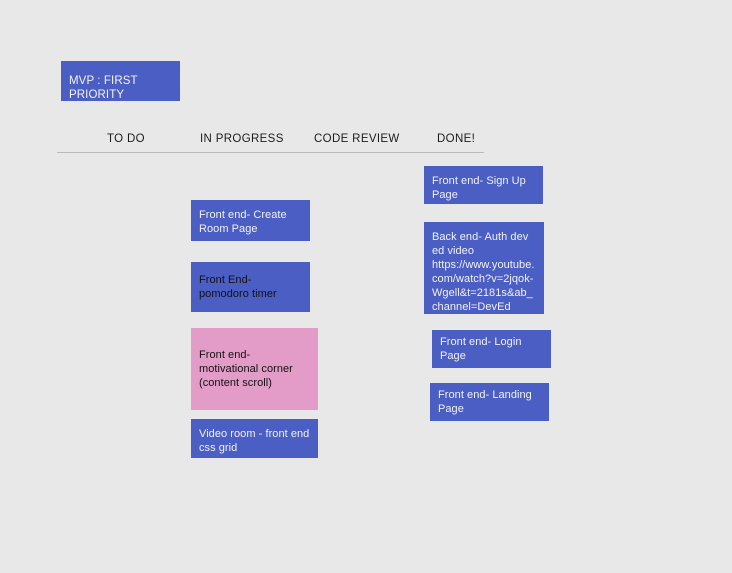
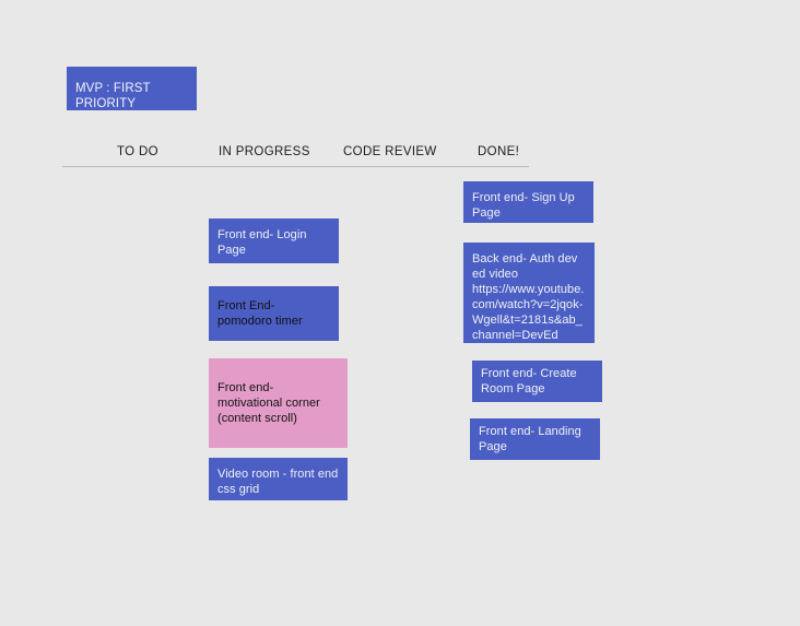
  MVP : FIRST PRIORITY
  TO DO
  IN PROGRESS
  CODE REVIEW
  DONE!
- Front end- Create Room Page
+ Front end- Login Page
  Front End- pomodoro timer
  Front end- motivational corner (content scroll)
  Video room - front end css grid
  Front end- Sign Up Page
  Back end- Auth dev ed video https://www.youtube.com/watch?v=2jqok-Wgell&t=2181s&ab_channel=DevEd
- Front end- Login Page
+ Front end- Create Room Page
  Front end- Landing Page
